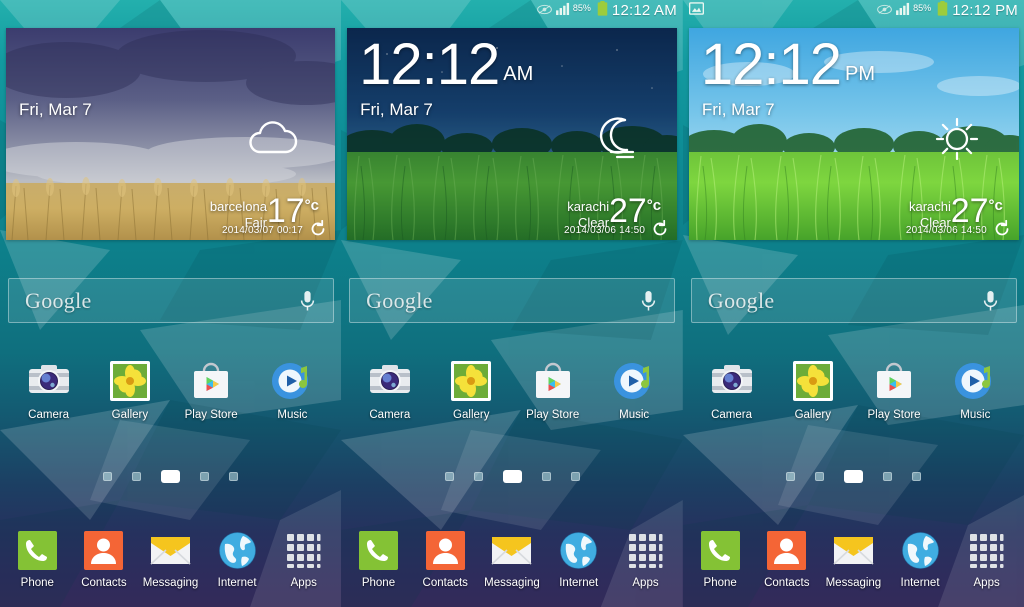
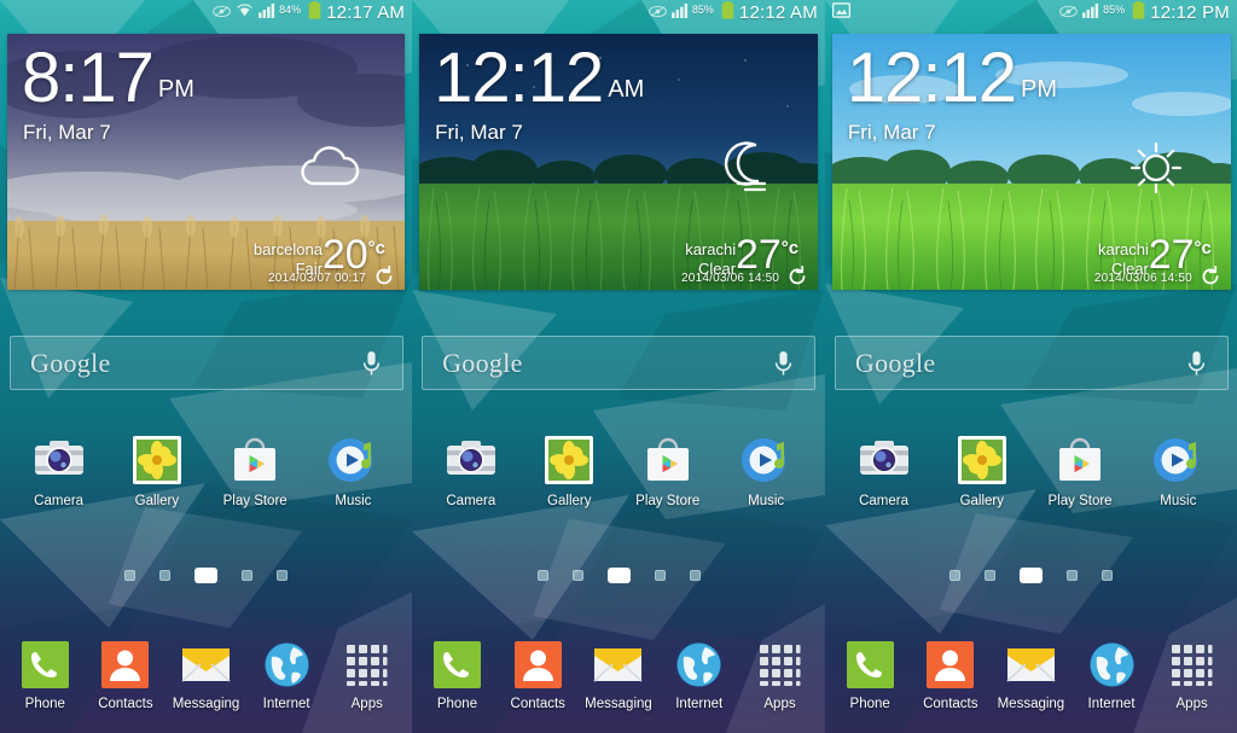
+ 84%
+ 12:17 AM
+ 8:17 PM
  Fri, Mar 7
  barcelona
  Fair
- 17°c
+ 20°c
  2014/03/07 00:17
  Google
  Camera
  Gallery
  Play Store
  Music
  Phone
  Contacts
  Messaging
  Internet
  Apps
  85%
  12:12 AM
  12:12 AM
  Fri, Mar 7
  karachi
  Clear
  27°c
  2014/03/06 14:50
  Google
  Camera
  Gallery
  Play Store
  Music
  Phone
  Contacts
  Messaging
  Internet
  Apps
  85%
  12:12 PM
  12:12 PM
  Fri, Mar 7
  karachi
  Clear
  27°c
  2014/03/06 14:50
  Google
  Camera
  Gallery
  Play Store
  Music
  Phone
  Contacts
  Messaging
  Internet
  Apps
